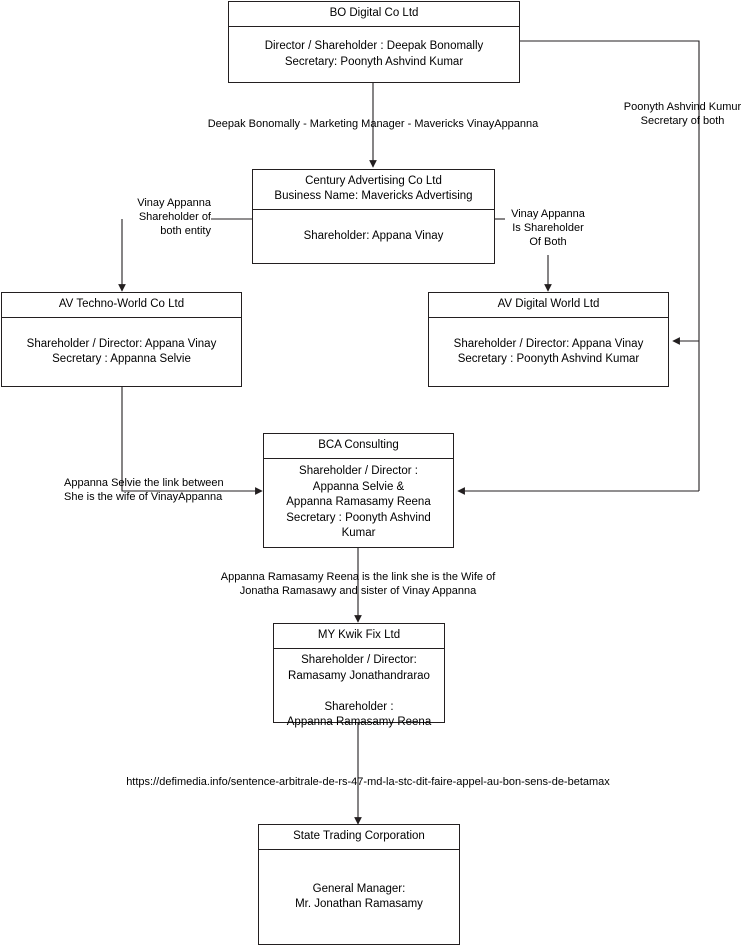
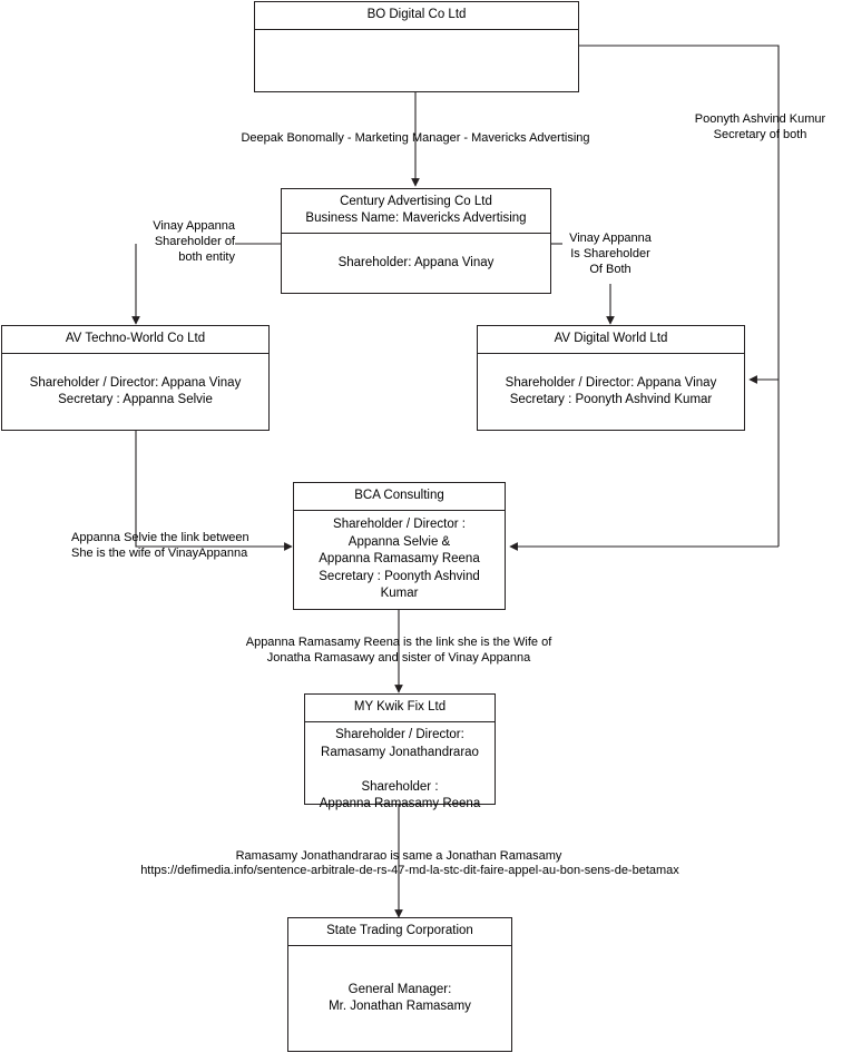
  BO Digital Co Ltd
- Director / Shareholder : Deepak Bonomally
- Secretary: Poonyth Ashvind Kumar
  Century Advertising Co Ltd
  Business Name: Mavericks Advertising
  Shareholder: Appana Vinay
  AV Techno-World Co Ltd
  Shareholder / Director: Appana Vinay
  Secretary : Appanna Selvie
  AV Digital World Ltd
  Shareholder / Director: Appana Vinay
  Secretary : Poonyth Ashvind Kumar
  BCA Consulting
  Shareholder / Director :
  Appanna Selvie &
  Appanna Ramasamy Reena
  Secretary : Poonyth Ashvind Kumar
  MY Kwik Fix Ltd
  Shareholder / Director:
  Ramasamy Jonathandrarao
  Shareholder :
  Appanna Ramasamy Reena
  State Trading Corporation
  General Manager:
  Mr. Jonathan Ramasamy
- Deepak Bonomally - Marketing Manager - Mavericks VinayAppanna
+ Deepak Bonomally - Marketing Manager - Mavericks Advertising
  Poonyth Ashvind Kumur
  Secretary of both
  Vinay Appanna
  Shareholder of
  both entity
  Vinay Appanna
  Is Shareholder
  Of Both
  Appanna Selvie the link between
  She is the wife of VinayAppanna
  Appanna Ramasamy Reena is the link she is the Wife of
  Jonatha Ramasawy and sister of Vinay Appanna
+ Ramasamy Jonathandrarao is same a Jonathan Ramasamy
  https://defimedia.info/sentence-arbitrale-de-rs-47-md-la-stc-dit-faire-appel-au-bon-sens-de-betamax
